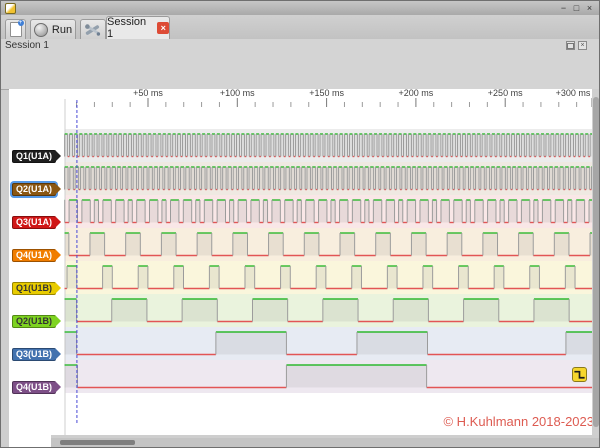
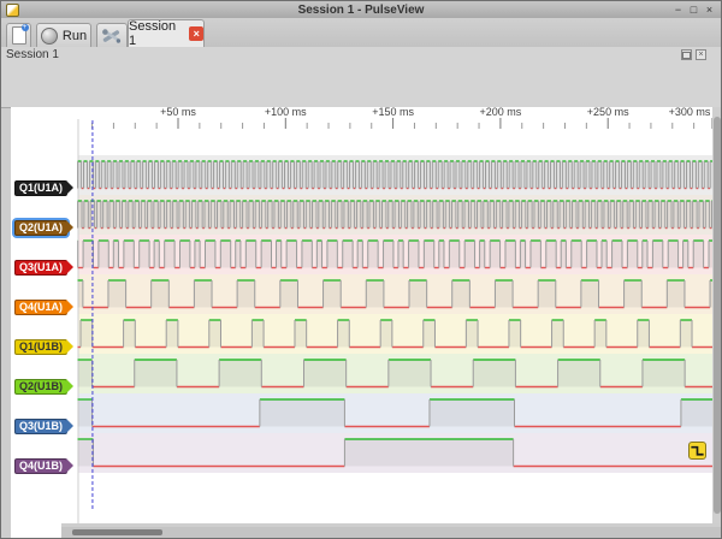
+ Session 1 - PulseView
  −
  □
  ×
  Run
  Session 1
  ×
  Session 1
  +50 ms
  +100 ms
  +150 ms
  +200 ms
  +250 ms
  +300 ms
  Q1(U1A)
  Q2(U1A)
  Q3(U1A)
  Q4(U1A)
  Q1(U1B)
  Q2(U1B)
  Q3(U1B)
  Q4(U1B)
- © H.Kuhlmann 2018-2023
